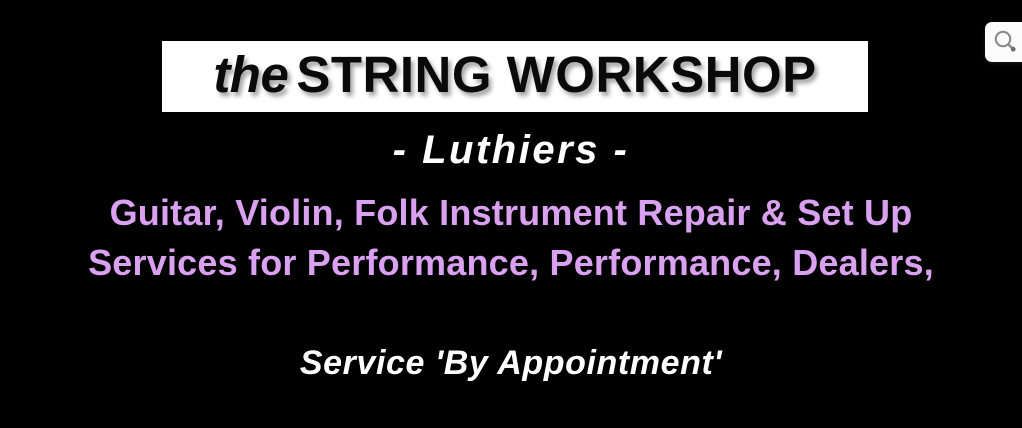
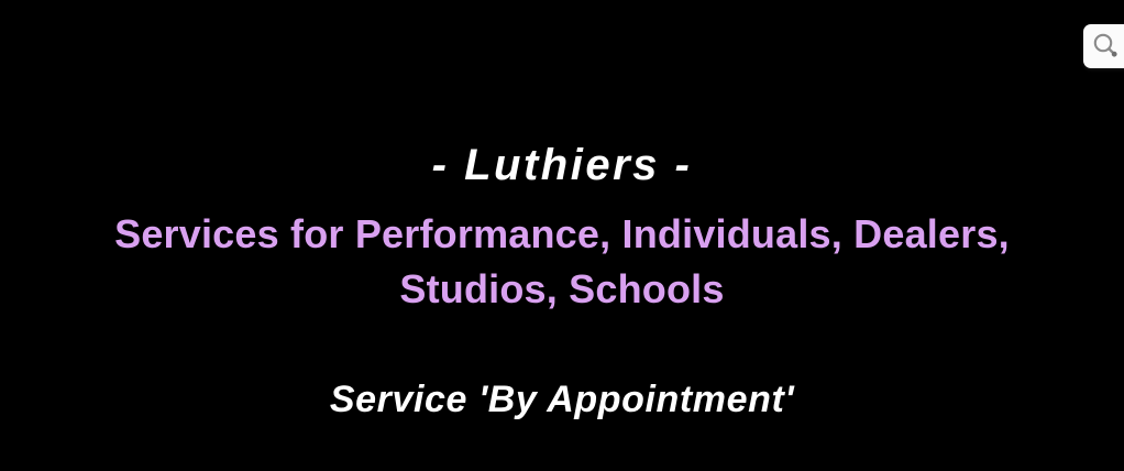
- the STRING WORKSHOP
  - Luthiers -
- Guitar, Violin, Folk Instrument Repair & Set Up
- Services for Performance, Performance, Dealers,
+ Services for Performance, Individuals, Dealers,
+ Studios, Schools
  Service 'By Appointment'
